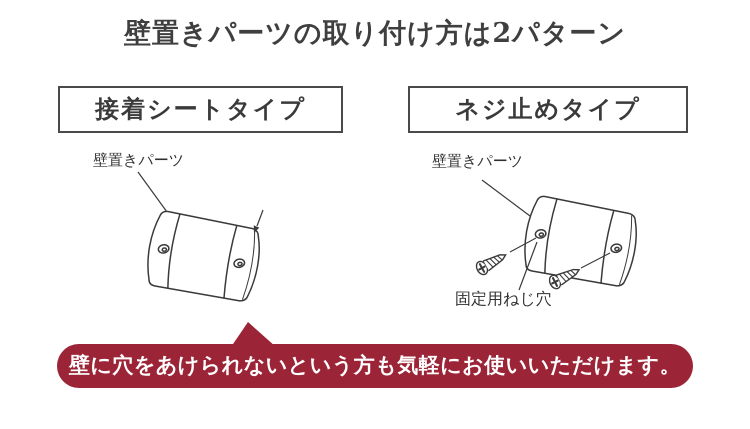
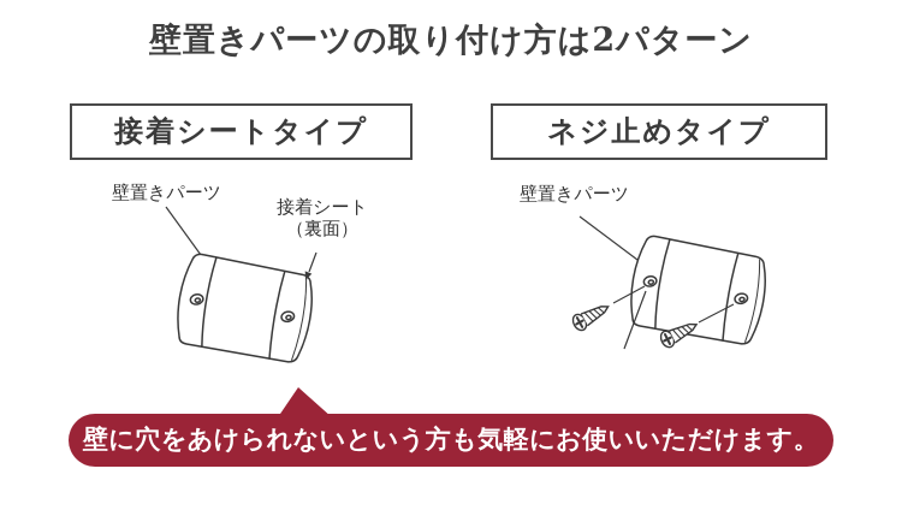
  壁置きパーツの取り付け方は2パターン
  接着シートタイプ
  ネジ止めタイプ
  壁置きパーツ
+ 接着シート
+ （裏面）
  壁置きパーツ
- 固定用ねじ穴
  壁に穴をあけられないという方も気軽にお使いいただけます。
